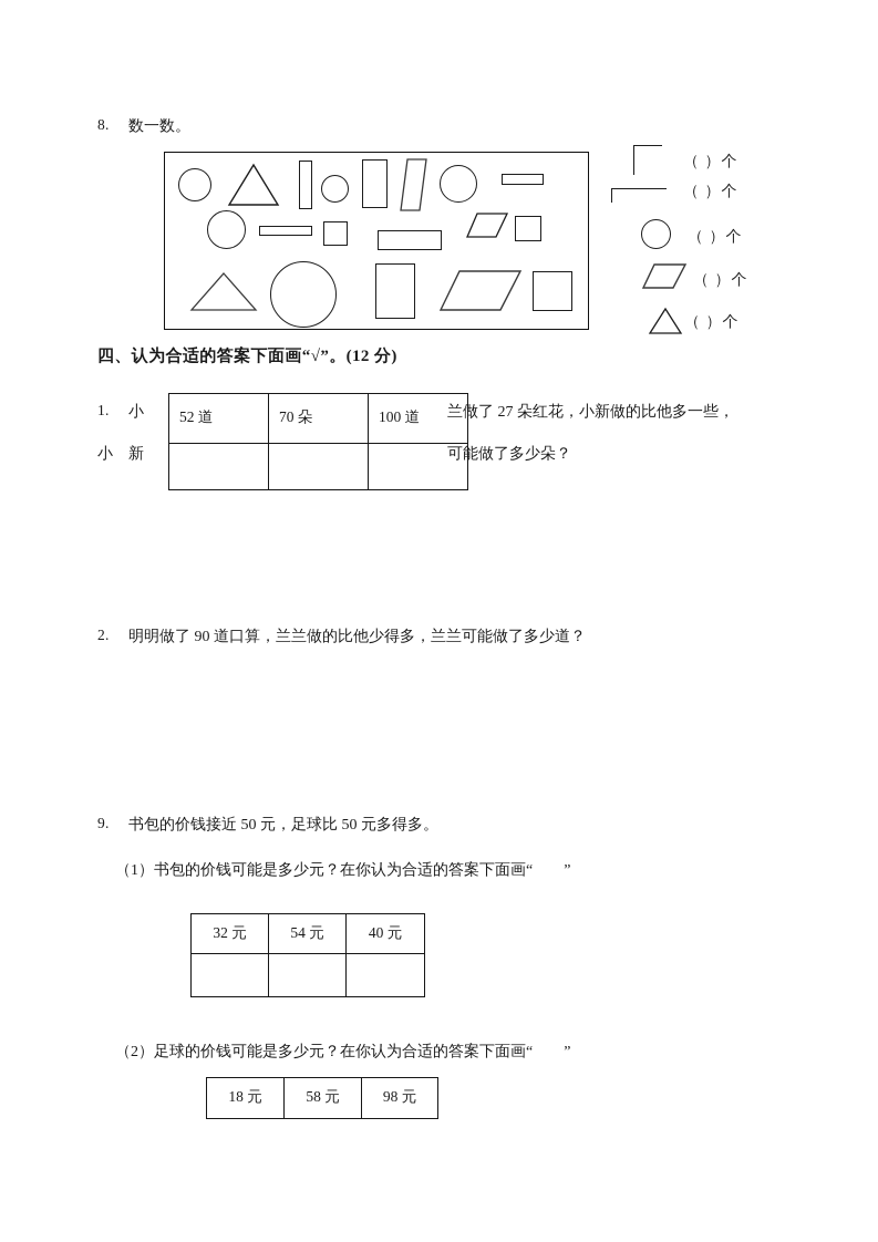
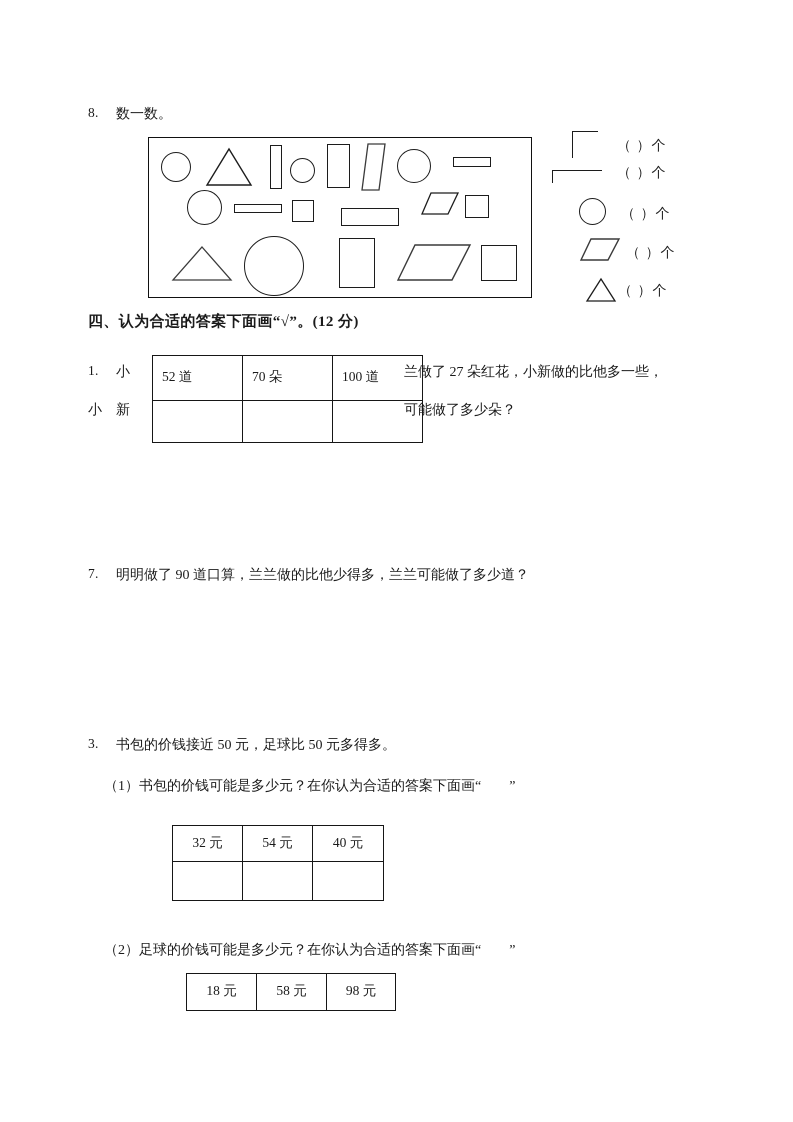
  8.
  数一数。
  （ ）个
  （ ）个
  （ ）个
  （ ）个
  （ ）个
  四、认为合适的答案下面画“√”。(12 分)
  1.
  小
  小 新
  52 道	70 朵	100 道
  兰做了 27 朵红花，小新做的比他多一些，
  可能做了多少朵？
- 2.
+ 7.
  明明做了 90 道口算，兰兰做的比他少得多，兰兰可能做了多少道？
- 9.
+ 3.
  书包的价钱接近 50 元，足球比 50 元多得多。
  （1）书包的价钱可能是多少元？在你认为合适的答案下面画“ ”
  32 元	54 元	40 元
  （2）足球的价钱可能是多少元？在你认为合适的答案下面画“ ”
  18 元	58 元	98 元
